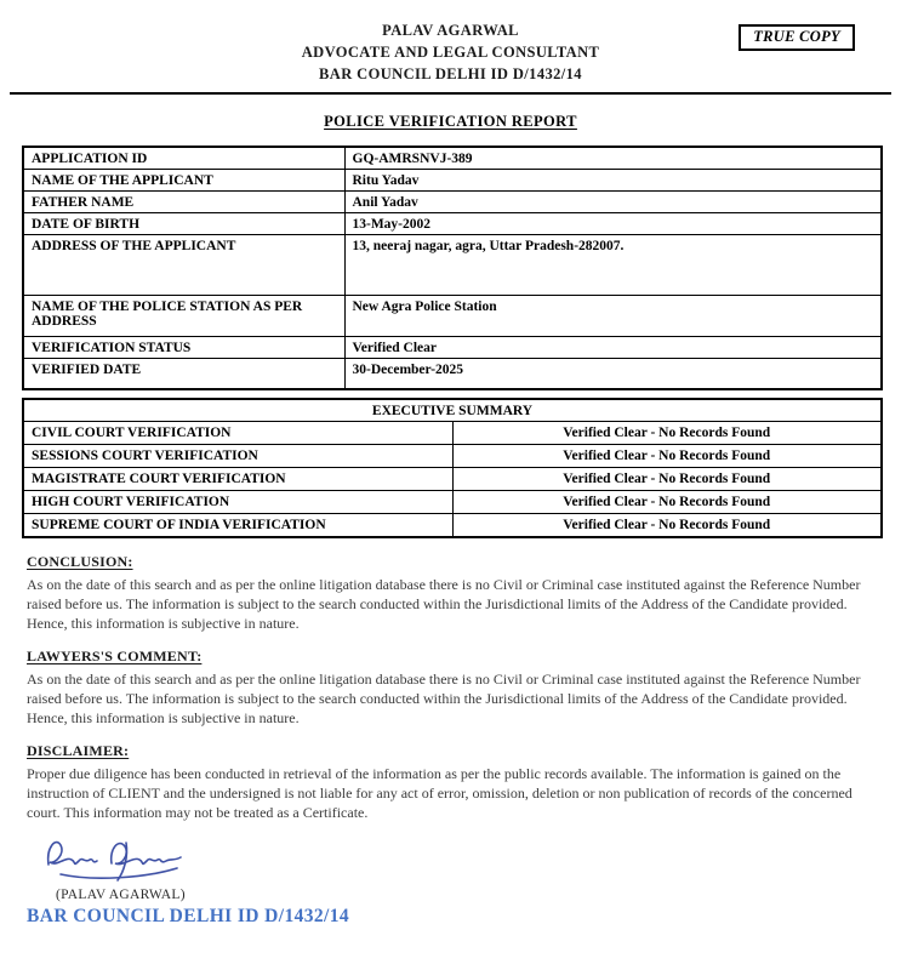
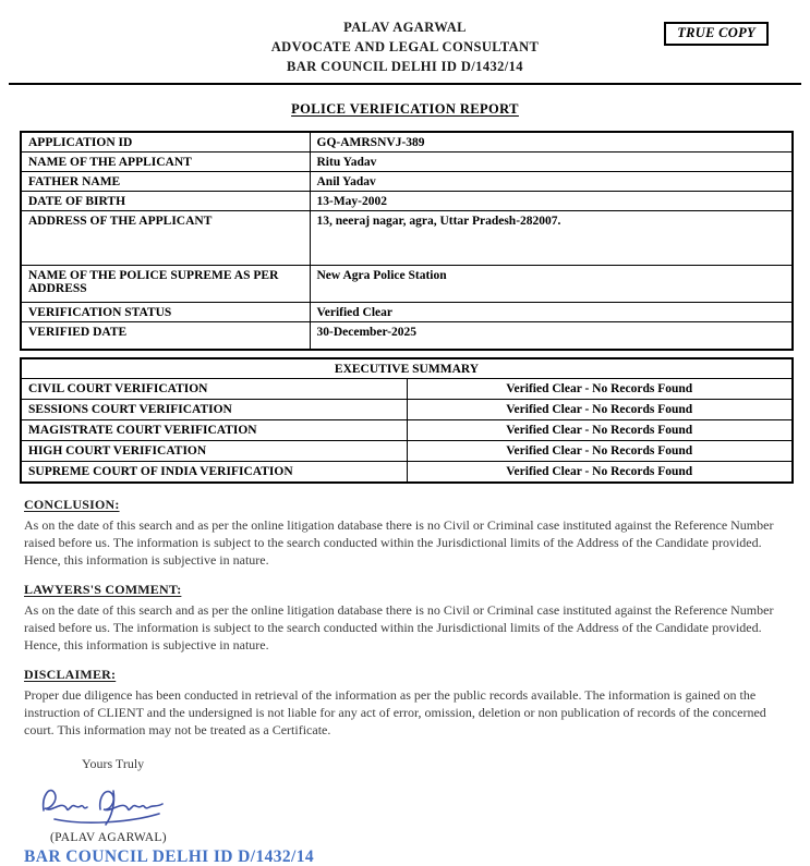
  PALAV AGARWAL
  ADVOCATE AND LEGAL CONSULTANT
  BAR COUNCIL DELHI ID D/1432/14
  TRUE COPY
  POLICE VERIFICATION REPORT
  APPLICATION ID	GQ-AMRSNVJ-389
  NAME OF THE APPLICANT	Ritu Yadav
  FATHER NAME	Anil Yadav
  DATE OF BIRTH	13-May-2002
  ADDRESS OF THE APPLICANT	13, neeraj nagar, agra, Uttar Pradesh-282007.
- NAME OF THE POLICE STATION AS PER ADDRESS	New Agra Police Station
+ NAME OF THE POLICE SUPREME AS PER ADDRESS	New Agra Police Station
  VERIFICATION STATUS	Verified Clear
  VERIFIED DATE	30-December-2025
  EXECUTIVE SUMMARY
  CIVIL COURT VERIFICATION	Verified Clear - No Records Found
  SESSIONS COURT VERIFICATION	Verified Clear - No Records Found
  MAGISTRATE COURT VERIFICATION	Verified Clear - No Records Found
  HIGH COURT VERIFICATION	Verified Clear - No Records Found
  SUPREME COURT OF INDIA VERIFICATION	Verified Clear - No Records Found
  CONCLUSION:
  As on the date of this search and as per the online litigation database there is no Civil or Criminal case instituted against the Reference Number raised before us. The information is subject to the search conducted within the Jurisdictional limits of the Address of the Candidate provided. Hence, this information is subjective in nature.
  LAWYERS'S COMMENT:
  As on the date of this search and as per the online litigation database there is no Civil or Criminal case instituted against the Reference Number raised before us. The information is subject to the search conducted within the Jurisdictional limits of the Address of the Candidate provided. Hence, this information is subjective in nature.
  DISCLAIMER:
  Proper due diligence has been conducted in retrieval of the information as per the public records available. The information is gained on the instruction of CLIENT and the undersigned is not liable for any act of error, omission, deletion or non publication of records of the concerned court. This information may not be treated as a Certificate.
+ Yours Truly
  (PALAV AGARWAL)
  BAR COUNCIL DELHI ID D/1432/14
